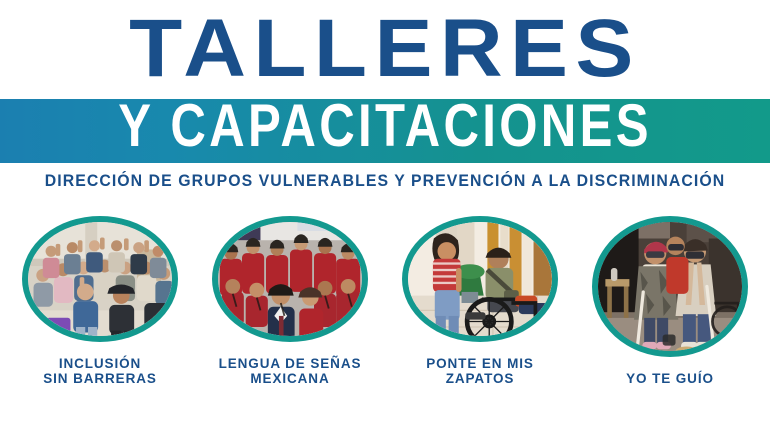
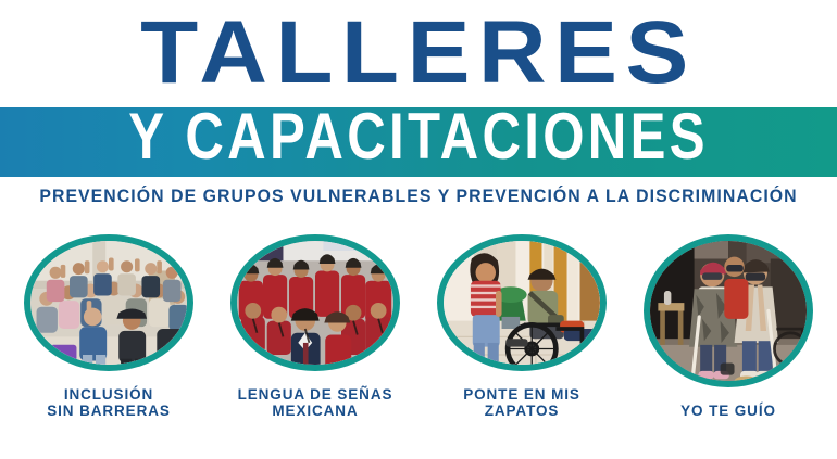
  TALLERES
  Y CAPACITACIONES
- DIRECCIÓN DE GRUPOS VULNERABLES Y PREVENCIÓN A LA DISCRIMINACIÓN
+ PREVENCIÓN DE GRUPOS VULNERABLES Y PREVENCIÓN A LA DISCRIMINACIÓN
  INCLUSIÓN
  SIN BARRERAS
  LENGUA DE SEÑAS
  MEXICANA
  PONTE EN MIS
  ZAPATOS
  YO TE GUÍO
